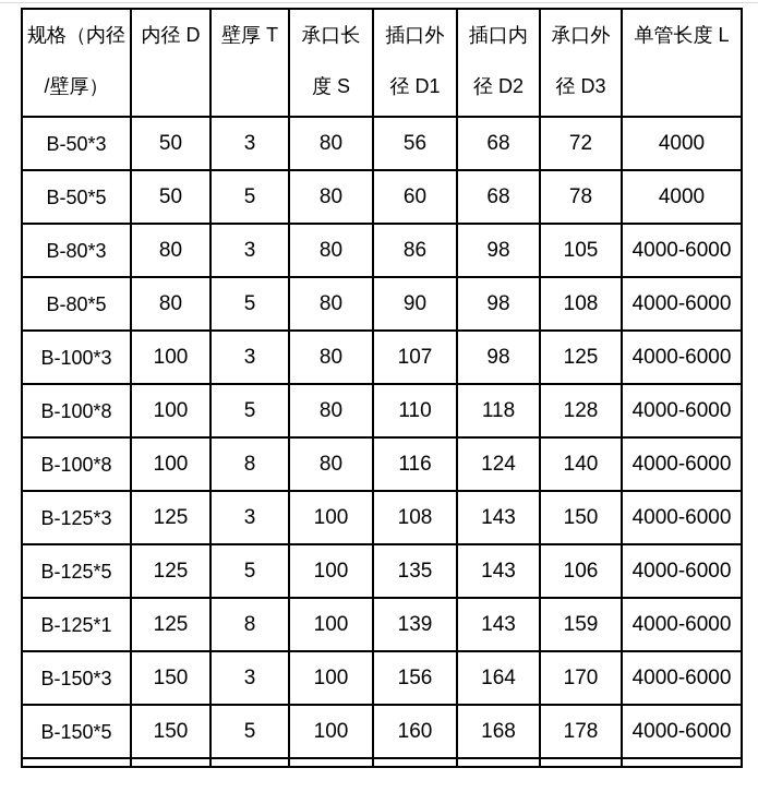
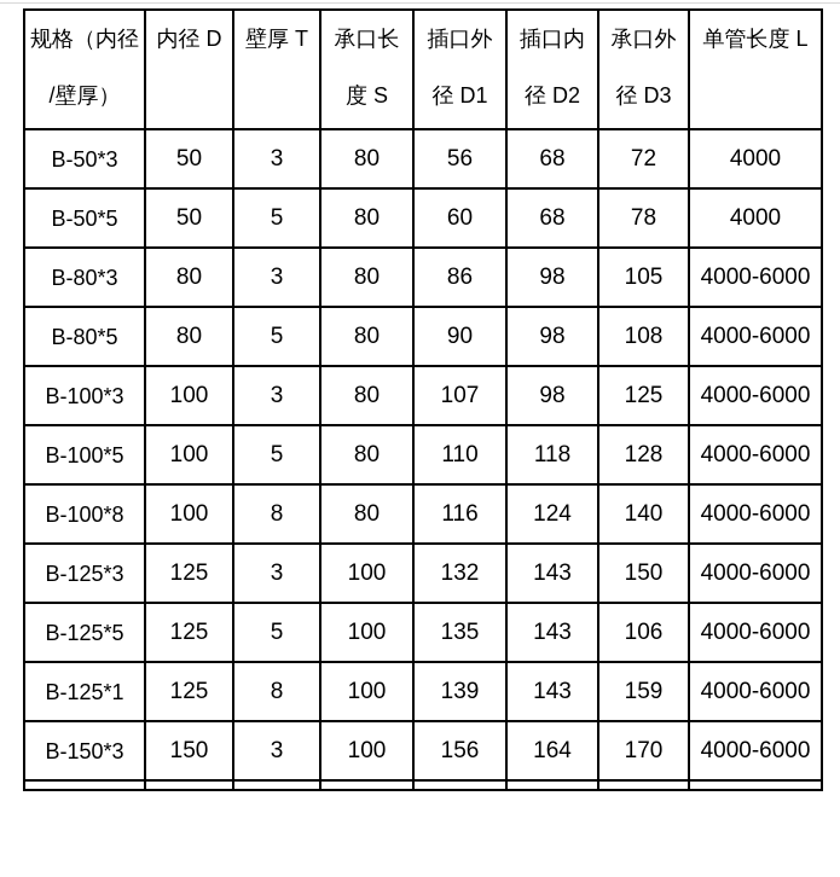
  规格（内径 /壁厚）	内径 D	壁厚 T	承口长 度 S	插口外 径 D1	插口内 径 D2	承口外 径 D3	单管长度 L
  B-50*3	50	3	80	56	68	72	4000
  B-50*5	50	5	80	60	68	78	4000
  B-80*3	80	3	80	86	98	105	4000-6000
  B-80*5	80	5	80	90	98	108	4000-6000
  B-100*3	100	3	80	107	98	125	4000-6000
- B-100*8	100	5	80	110	118	128	4000-6000
+ B-100*5	100	5	80	110	118	128	4000-6000
  B-100*8	100	8	80	116	124	140	4000-6000
- B-125*3	125	3	100	108	143	150	4000-6000
+ B-125*3	125	3	100	132	143	150	4000-6000
  B-125*5	125	5	100	135	143	106	4000-6000
  B-125*1	125	8	100	139	143	159	4000-6000
  B-150*3	150	3	100	156	164	170	4000-6000
- B-150*5	150	5	100	160	168	178	4000-6000
